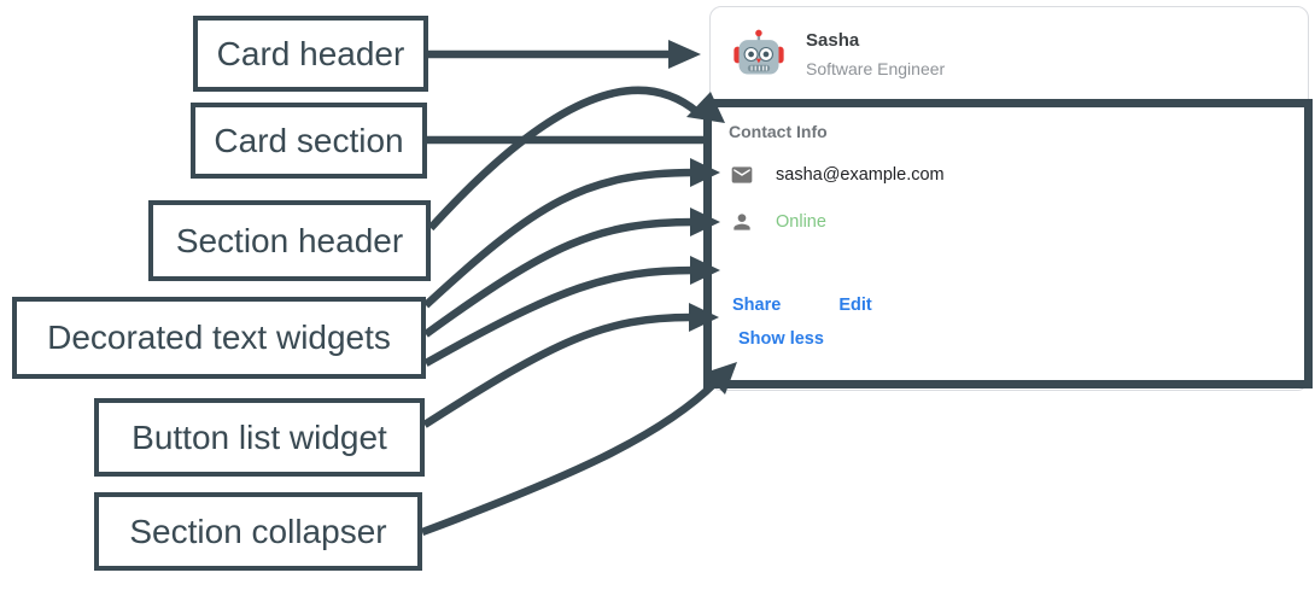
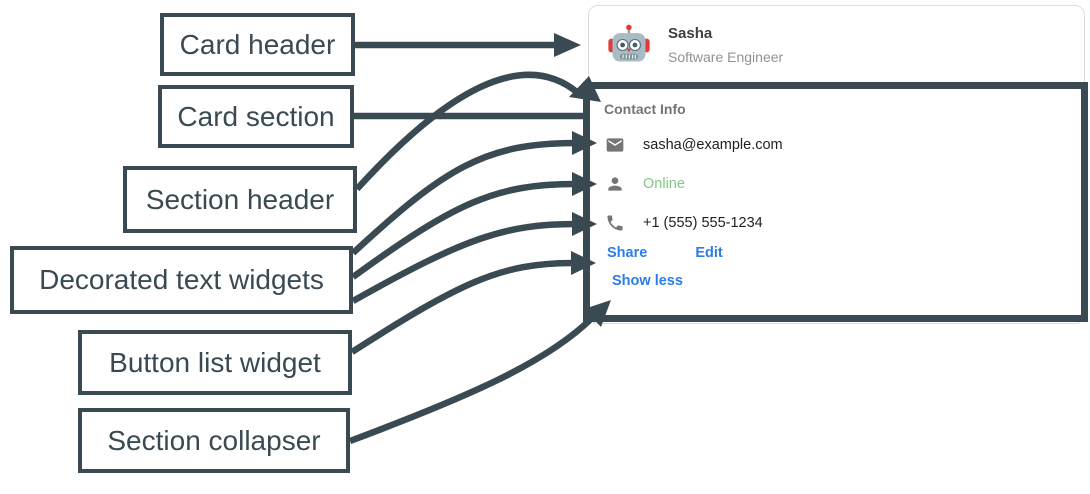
  Card header
  Card section
  Section header
  Decorated text widgets
  Button list widget
  Section collapser
  Sasha
  Software Engineer
  Contact Info
  sasha@example.com
  Online
+ +1 (555) 555-1234
  Share
  Edit
  Show less
